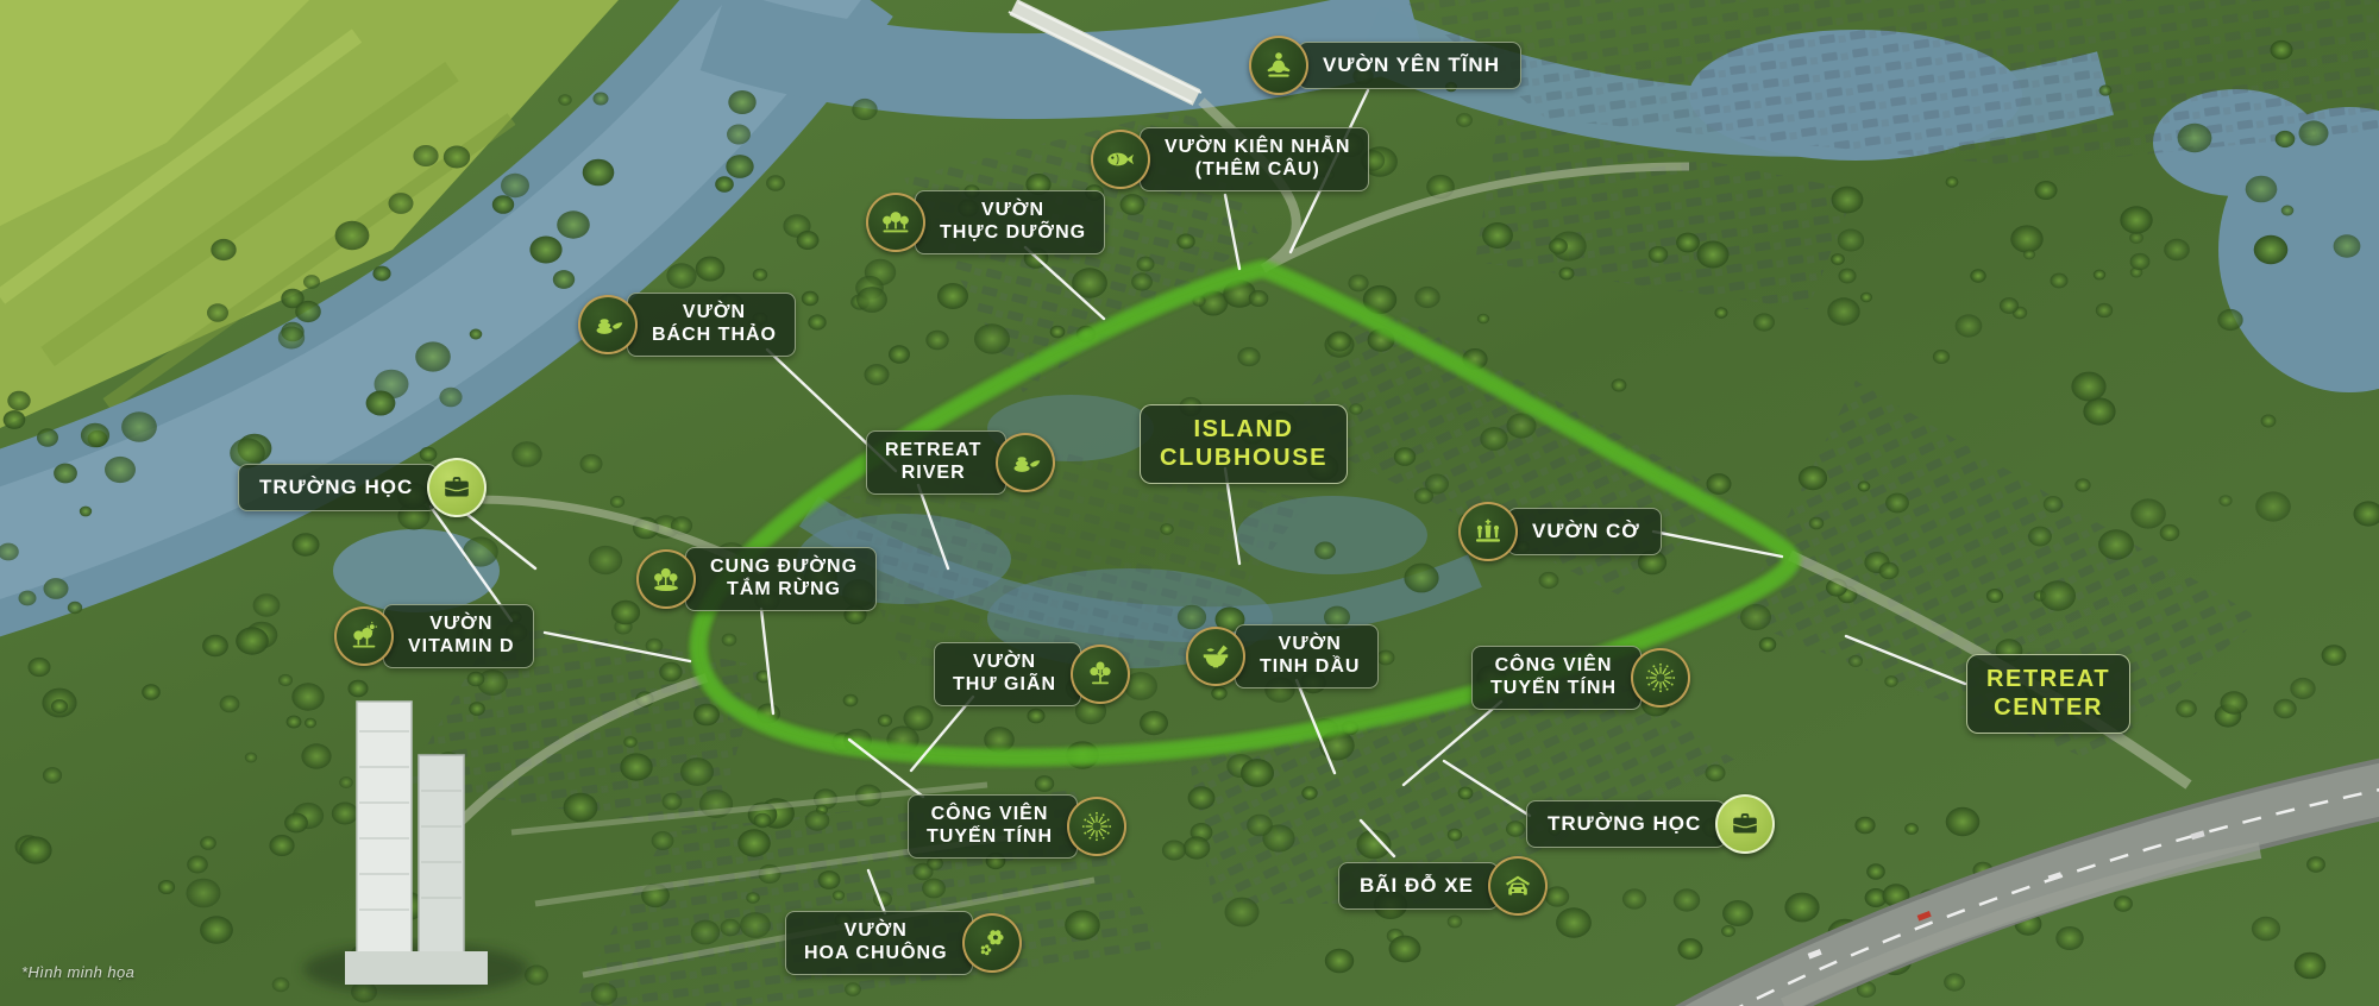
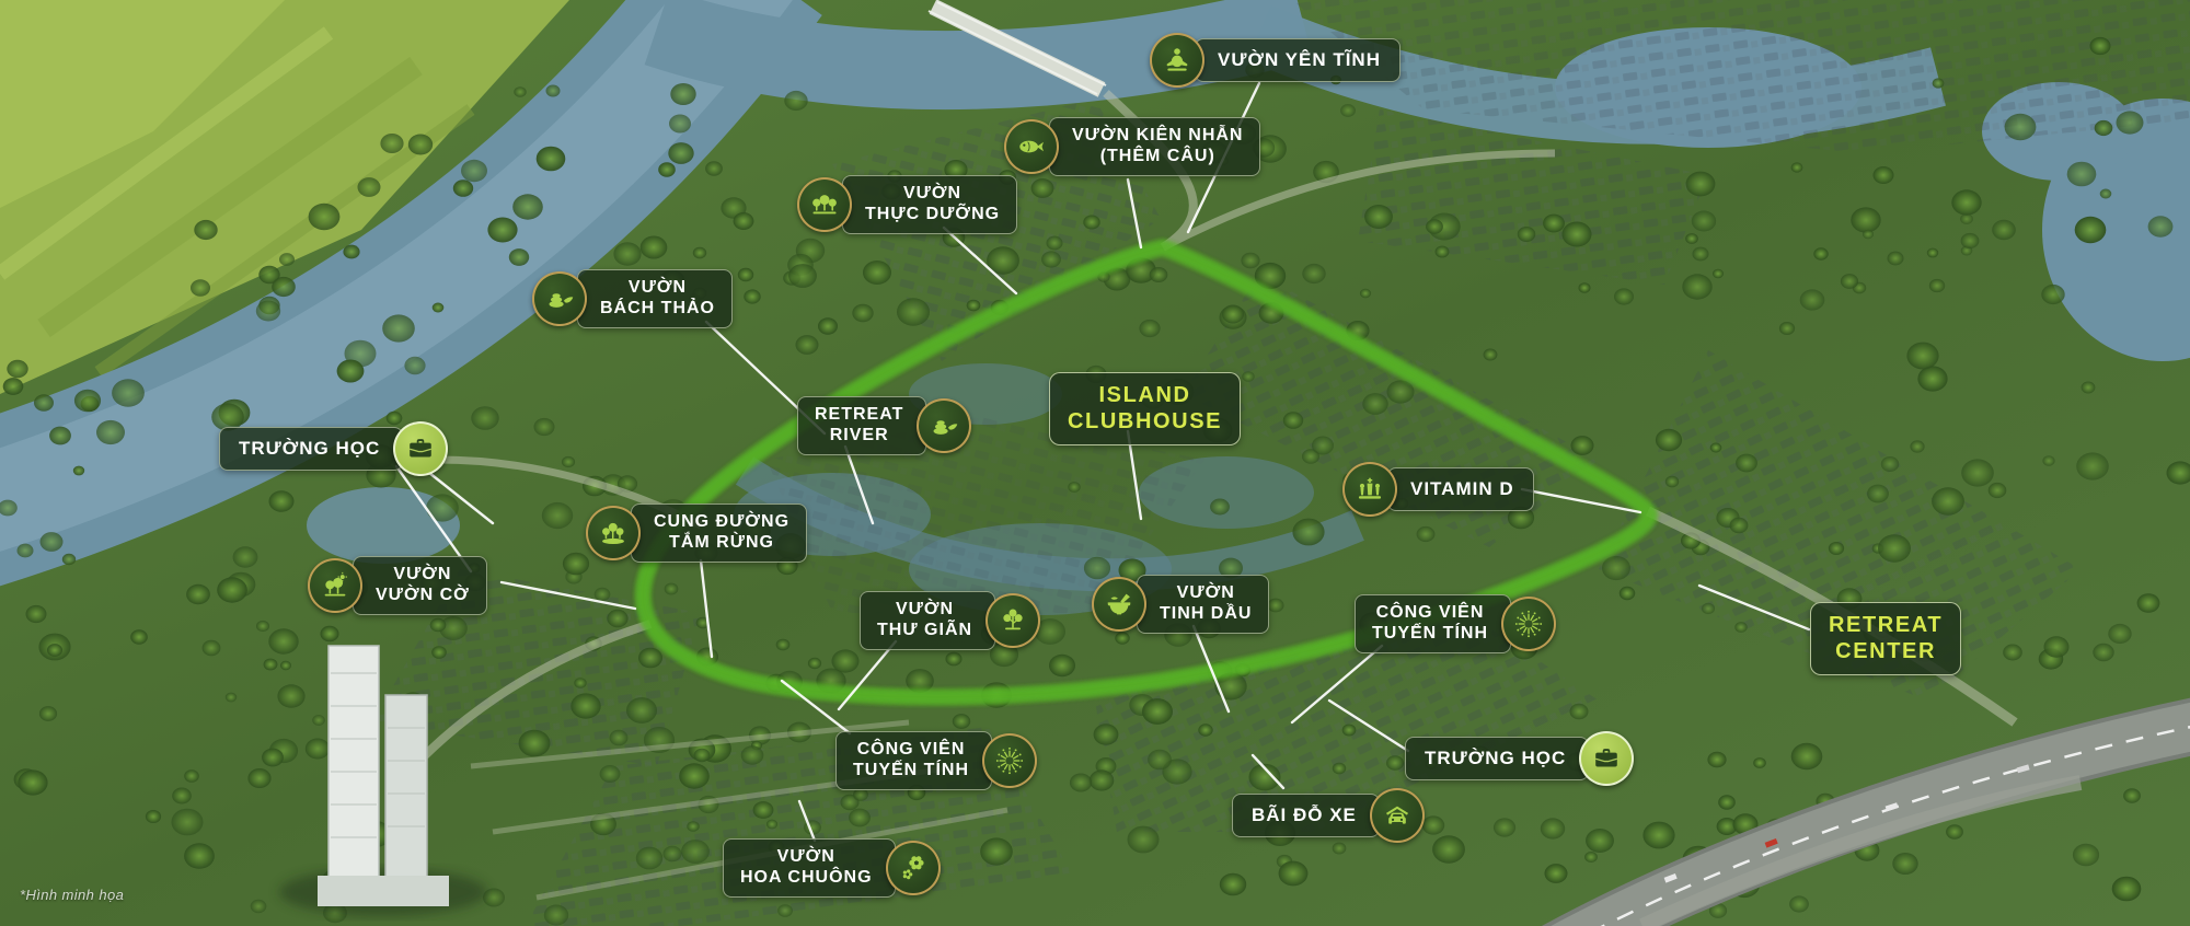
  VƯỜN YÊN TĨNH
  VƯỜN KIÊN NHẪN
  (THÊM CÂU)
  VƯỜN
  THỰC DƯỠNG
  VƯỜN
  BÁCH THẢO
  TRƯỜNG HỌC
  VƯỜN
- VITAMIN D
+ VƯỜN CỜ
  CUNG ĐƯỜNG
  TẮM RỪNG
  RETREAT
  RIVER
  ISLAND
  CLUBHOUSE
- VƯỜN CỜ
+ VITAMIN D
  VƯỜN
  THƯ GIÃN
  VƯỜN
  TINH DẦU
  CÔNG VIÊN
  TUYẾN TÍNH
  RETREAT
  CENTER
  TRƯỜNG HỌC
  BÃI ĐỖ XE
  CÔNG VIÊN
  TUYẾN TÍNH
  VƯỜN
  HOA CHUÔNG
  *Hình minh họa
